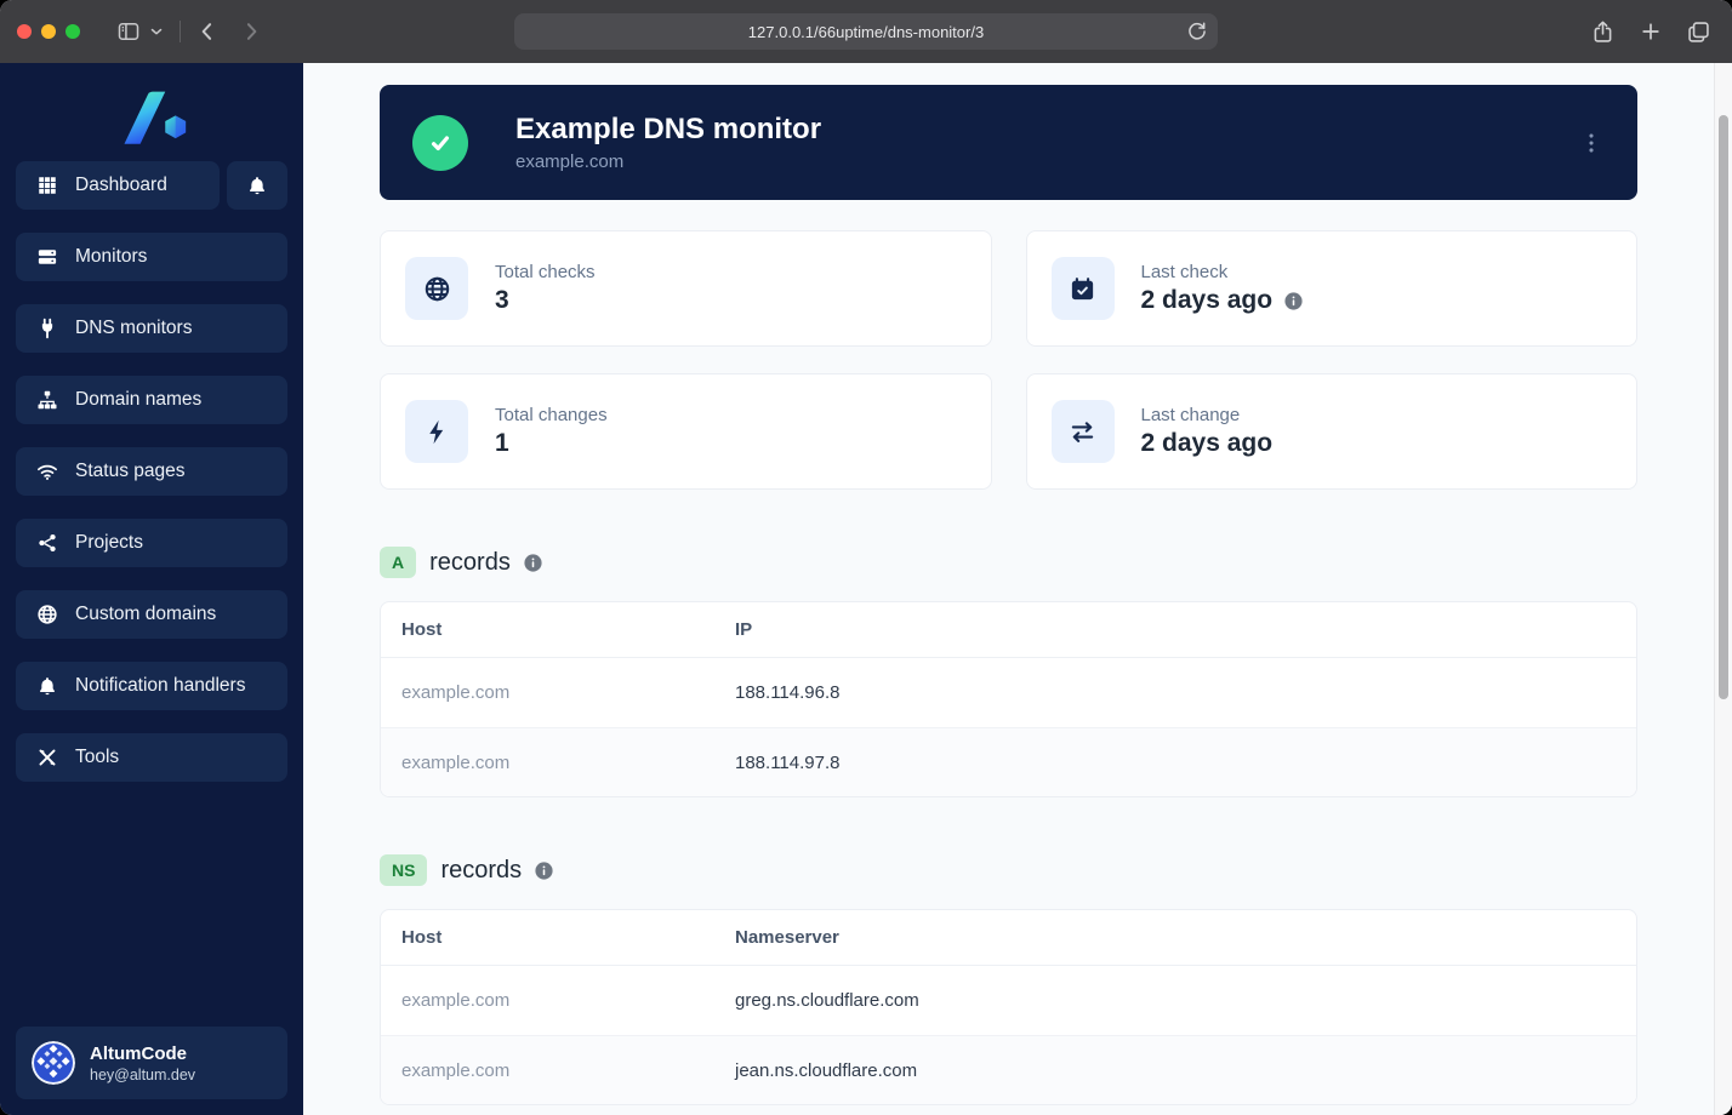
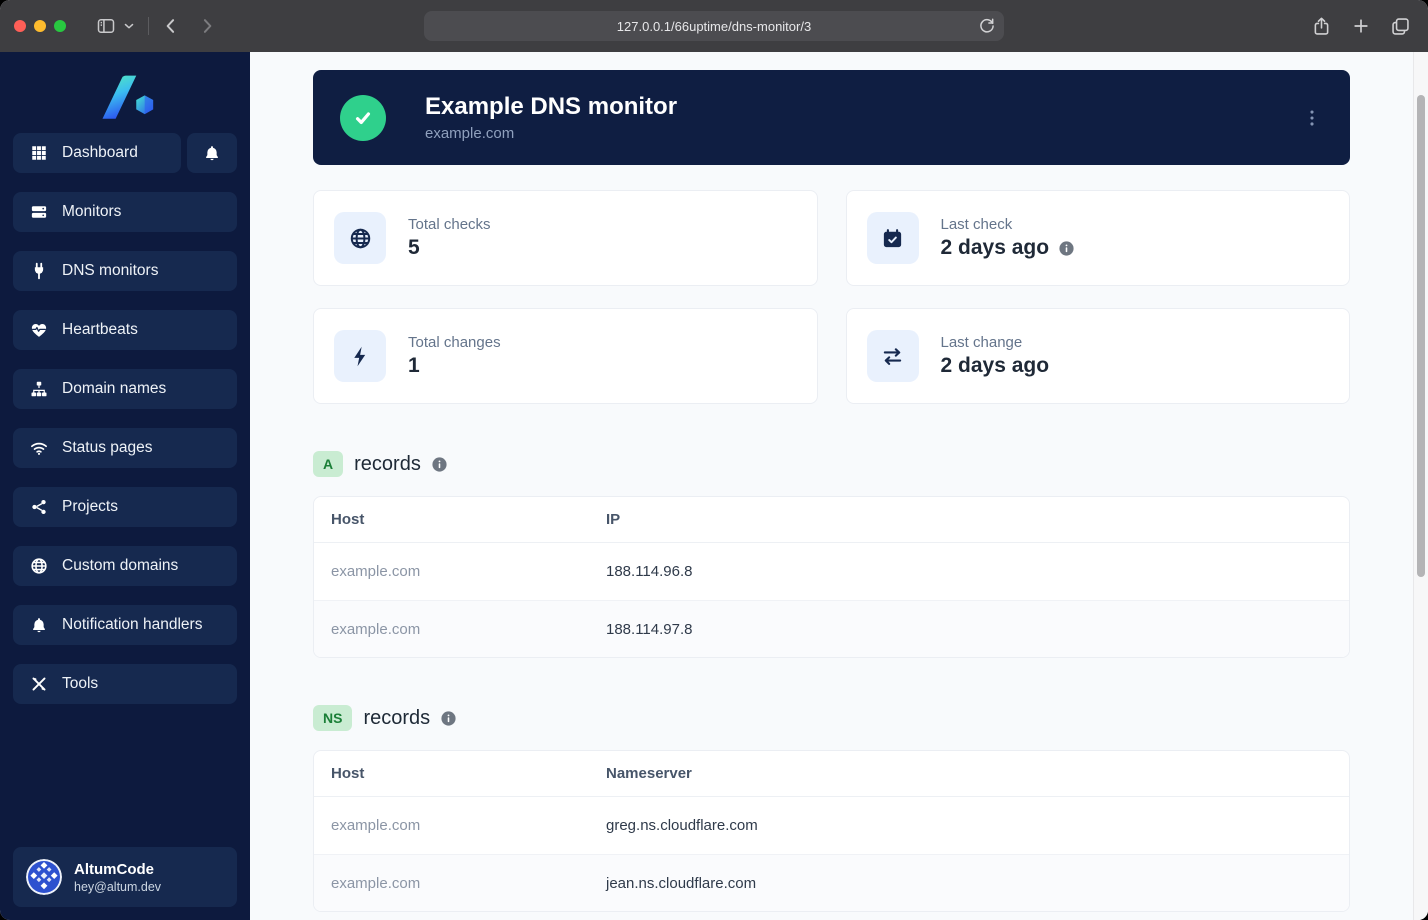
  127.0.0.1/66uptime/dns-monitor/3
  Dashboard
  Monitors
  DNS monitors
+ Heartbeats
  Domain names
  Status pages
  Projects
  Custom domains
  Notification handlers
  Tools
  AltumCode
  hey@altum.dev
  Example DNS monitor
  example.com
  Total checks
- 3
+ 5
  Last check
  2 days ago
  Total changes
  1
  Last change
  2 days ago
  A
  records
  Host
  IP
  example.com
  188.114.96.8
  example.com
  188.114.97.8
  NS
  records
  Host
  Nameserver
  example.com
  greg.ns.cloudflare.com
  example.com
  jean.ns.cloudflare.com
